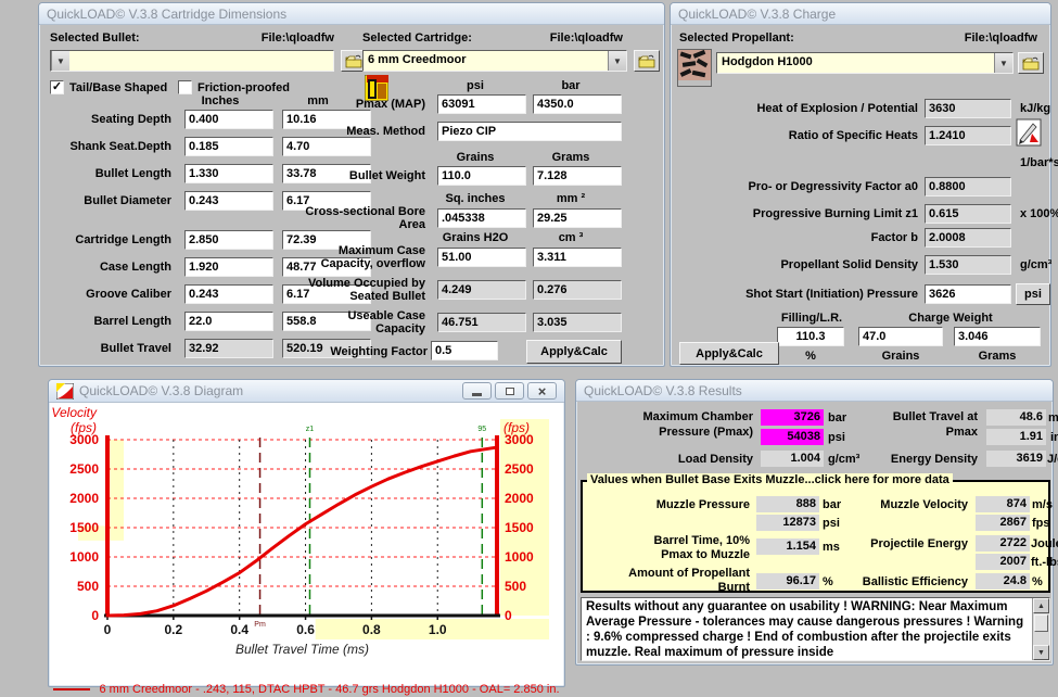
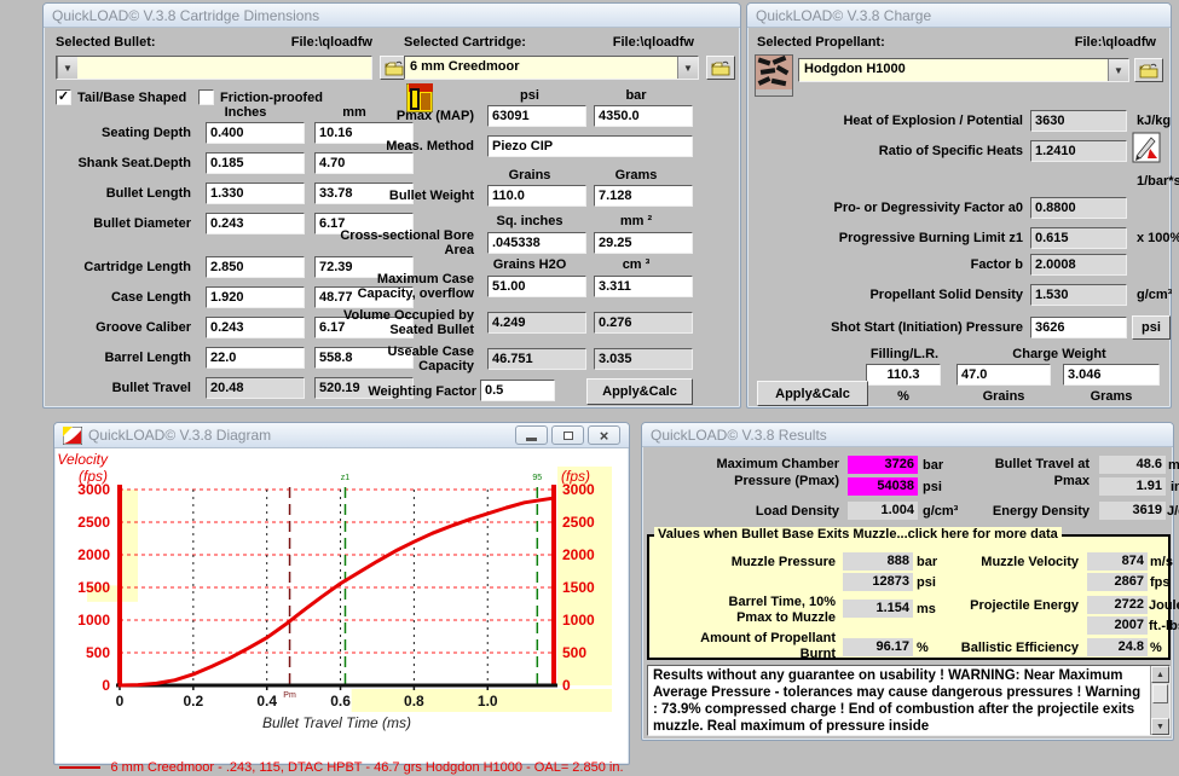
  QuickLOAD© V.3.8 Cartridge Dimensions
  Selected Bullet:
  File:\qloadfw
  ▼
  Selected Cartridge:
  File:\qloadfw
  6 mm Creedmoor
  ▼
  ✓
  Tail/Base Shaped
  Friction-proofed
  Inches
  mm
  Seating Depth
  0.400
  10.16
  Shank Seat.Depth
  0.185
  4.70
  Bullet Length
  1.330
  33.78
  Bullet Diameter
  0.243
  6.17
  Cartridge Length
  2.850
  72.39
  Case Length
  1.920
  48.77
  Groove Caliber
  0.243
  6.17
  Barrel Length
  22.0
  558.8
  Bullet Travel
- 32.92
+ 20.48
  520.19
  psi
  bar
  Pmax (MAP)
  63091
  4350.0
  Meas. Method
  Piezo CIP
  Grains
  Grams
  Bullet Weight
  110.0
  7.128
  Sq. inches
  mm ²
  Cross-sectional Bore Area
  .045338
  29.25
  Grains H2O
  cm ³
  Maximum Case Capacity, overflow
  51.00
  3.311
  Volume Occupied by Seated Bullet
  4.249
  0.276
  Useable Case Capacity
  46.751
  3.035
  Weighting Factor
  0.5
  Apply&Calc
  QuickLOAD© V.3.8 Charge
  Selected Propellant:
  File:\qloadfw
  Hodgdon H1000
  ▼
  Heat of Explosion / Potential
  3630
  kJ/kg
  Ratio of Specific Heats
  1.2410
  1/bar*s
  Pro- or Degressivity Factor a0
  0.8800
  Progressive Burning Limit z1
  0.615
  x 100%
  Factor b
  2.0008
  Propellant Solid Density
  1.530
  g/cm³
  Shot Start (Initiation) Pressure
  3626
  psi
  Filling/L.R.
  Charge Weight
  110.3
  47.0
  3.046
  %
  Grains
  Grams
  Apply&Calc
  QuickLOAD© V.3.8 Diagram
  ×
  0
  0
  500
  500
  1000
  1000
  1500
  1500
  2000
  2000
  2500
  2500
  3000
  3000
  0
  0.2
  0.4
  0.6
  0.8
  1.0
  Velocity
  (fps)
  (fps)
  Bullet Travel Time (ms)
  6 mm Creedmoor - .243, 115, DTAC HPBT - 46.7 grs Hodgdon H1000 - OAL= 2.850 in.
  QuickLOAD© V.3.8 Results
  Maximum Chamber
  Pressure (Pmax)
  3726
  bar
  54038
  psi
  Bullet Travel at
  Pmax
  48.6
  1.91
  Load Density
  1.004
  g/cm³
  Energy Density
  3619
  Values when Bullet Base Exits Muzzle...click here for more data
  Muzzle Pressure
  888
  bar
  12873
  psi
  Muzzle Velocity
  874
  m/s
  2867
  fps
  Barrel Time, 10%
  Pmax to Muzzle
  1.154
  ms
  Projectile Energy
  2722
  Joul
  2007
  ft.-lb
  Amount of Propellant
  Burnt
  96.17
  %
  Ballistic Efficiency
  24.8
  %
- Results without any guarantee on usability ! WARNING: Near Maximum Average Pressure - tolerances may cause dangerous pressures ! Warning : 9.6% compressed charge ! End of combustion after the projectile exits muzzle. Real maximum of pressure inside
+ Results without any guarantee on usability ! WARNING: Near Maximum Average Pressure - tolerances may cause dangerous pressures ! Warning : 73.9% compressed charge ! End of combustion after the projectile exits muzzle. Real maximum of pressure inside
